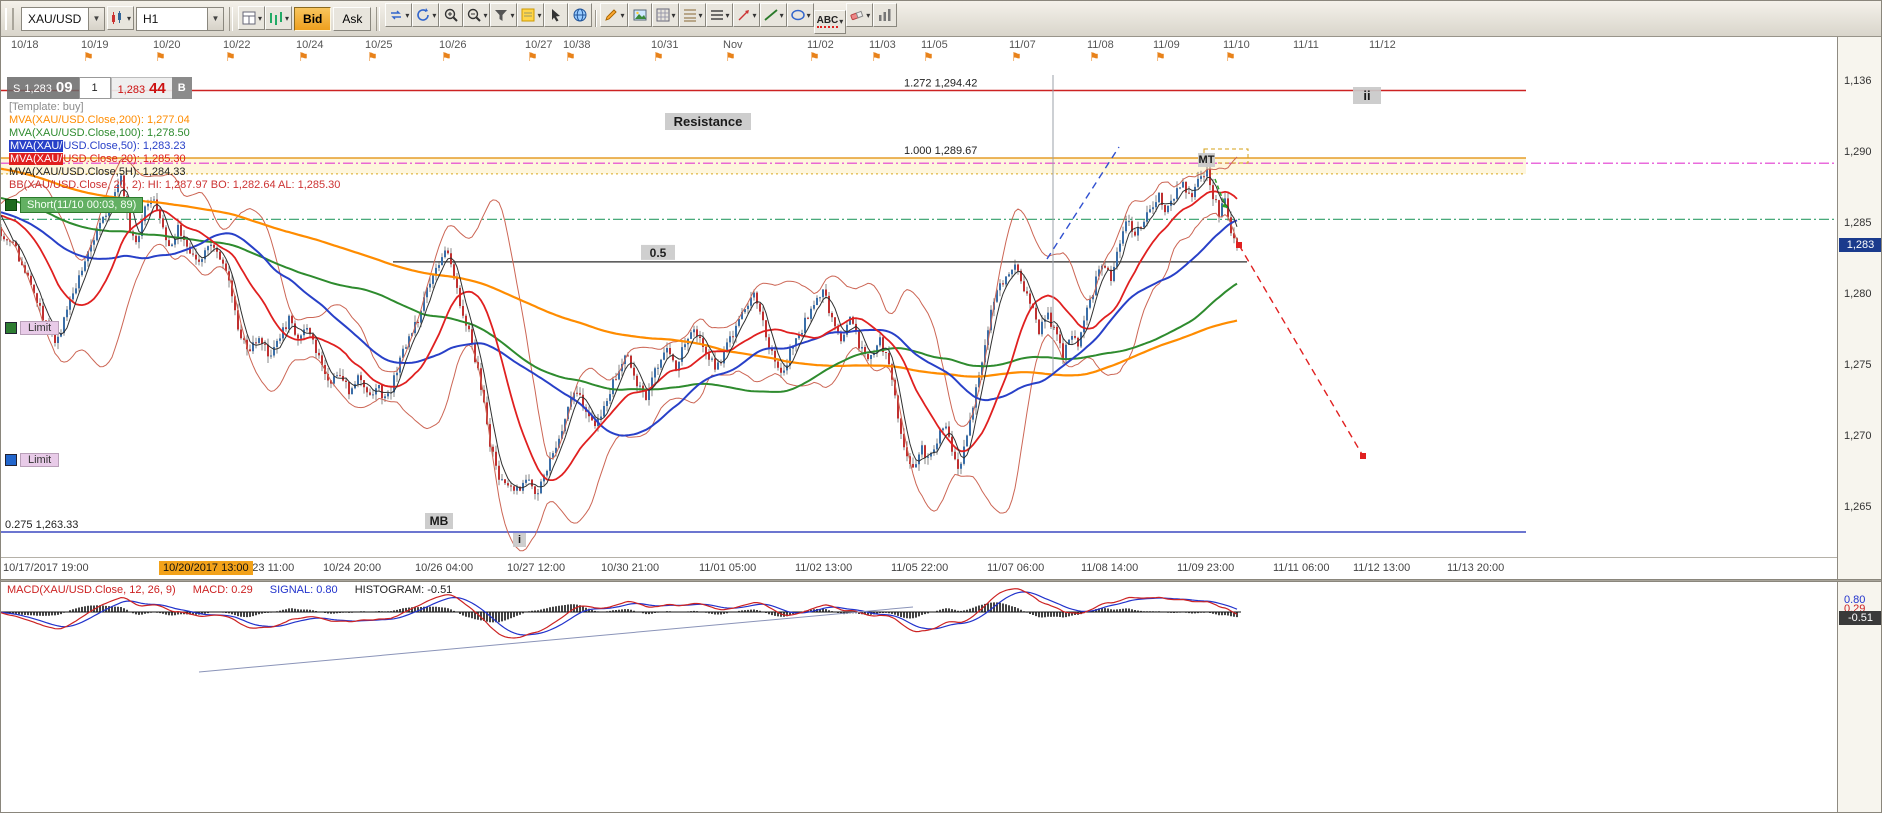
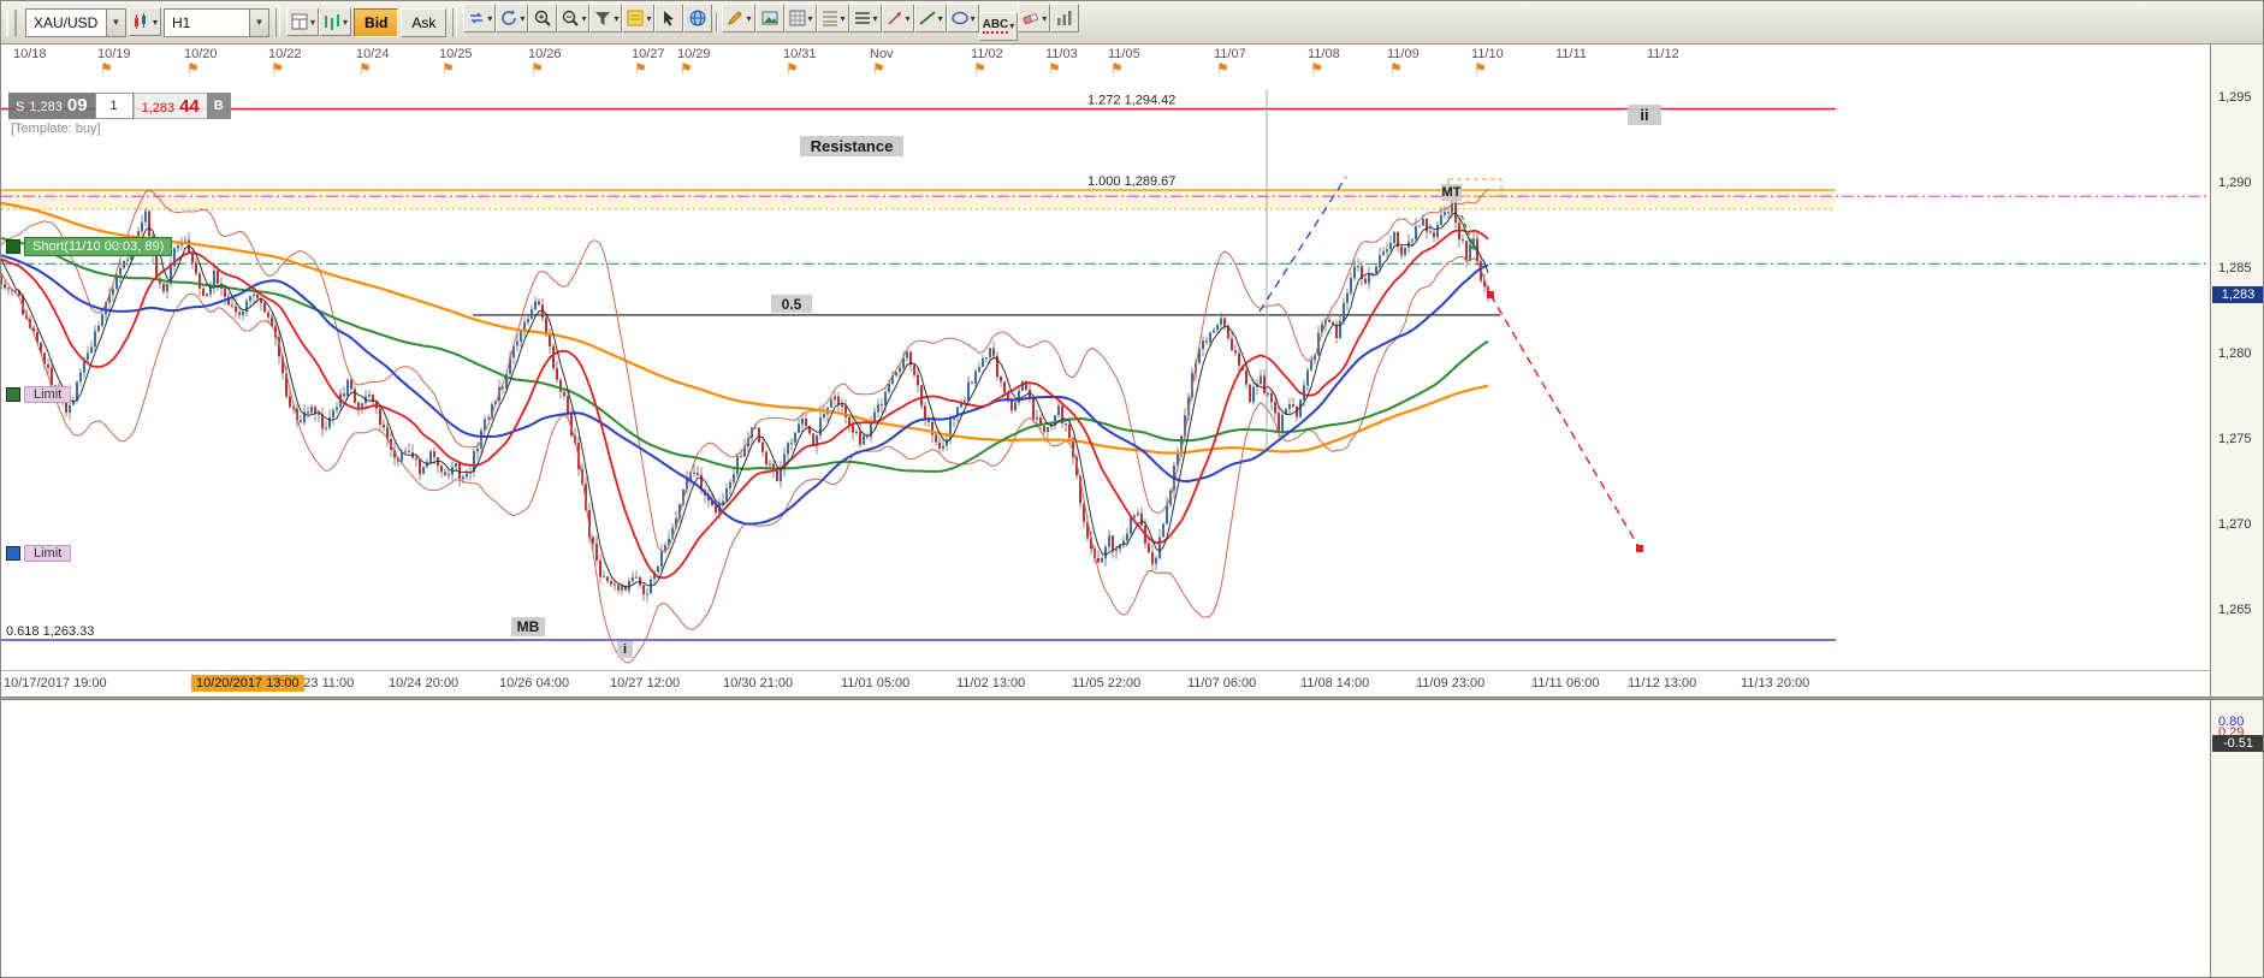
  XAU/USD
  ▼
  ▾
  H1
  ▼
  ▾
  ▾
  Bid
  Ask
  ▾
  ▾
  ▾
  ▾
  ▾
  ▾
  ▾
  ▾
  ▾
  ▾
  ▾
  ▾
  ABC
  ▾
  ▾
  1.272 1,294.42
  1.000 1,289.67
  0.5
- 0.275 1,263.33
+ 0.618 1,263.33
  Resistance
  ii
  MB
  MT
  i
  10/18
  10/19
  ⚑
  10/20
  ⚑
  10/22
  ⚑
  10/24
  ⚑
  10/25
  ⚑
  10/26
  ⚑
  10/27
  ⚑
- 10/38
+ 10/29
  ⚑
  10/31
  ⚑
  Nov
  ⚑
  11/02
  ⚑
  11/03
  ⚑
  11/05
  ⚑
  11/07
  ⚑
  11/08
  ⚑
  11/09
  ⚑
  11/10
  ⚑
  11/11
  11/12
  S
  1,283
  09
  1
  1,283
  44
  B
  [Template: buy]
- MVA(XAU/USD.Close,200): 1,277.04
- MVA(XAU/USD.Close,100): 1,278.50
- MVA(XAU/USD.Close,50): 1,283.23
- MVA(XAU/USD.Close,20): 1,285.30
- MVA(XAU/USD.Close,5H): 1,284.33
- BB(XAU/USD.Close, 20, 2): HI: 1,287.97 BO: 1,282.64 AL: 1,285.30
  Short(11/10 00:03, 89)
  Limit
  Limit
  10/17/2017 19:00
  10/20/2017 13:00
  23 11:00
  10/24 20:00
  10/26 04:00
  10/27 12:00
  10/30 21:00
  11/01 05:00
  11/02 13:00
  11/05 22:00
  11/07 06:00
  11/08 14:00
  11/09 23:00
  11/11 06:00
  11/12 13:00
  11/13 20:00
- MACD(XAU/USD.Close, 12, 26, 9) MACD: 0.29 SIGNAL: 0.80 HISTOGRAM: -0.51
- 1,136
+ 1,295
  1,290
  1,285
  1,280
  1,275
  1,270
  1,265
  1,283
  0.80
  0.29
  -0.51
